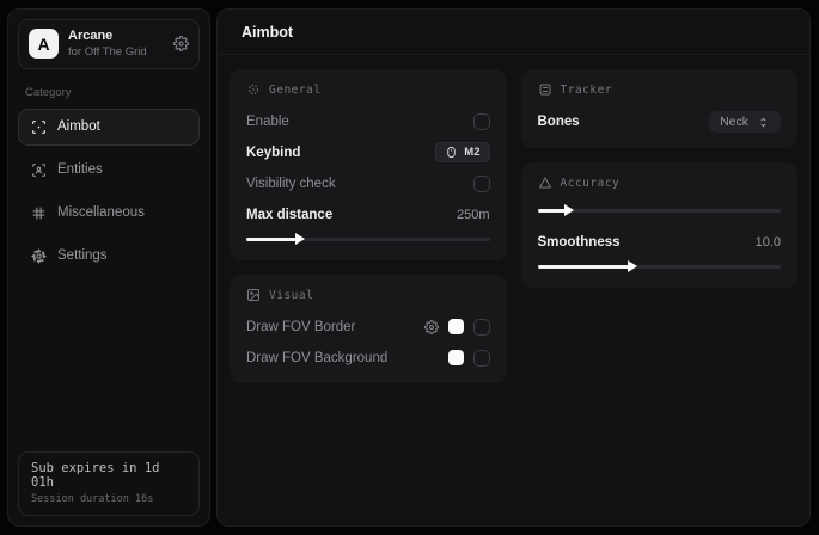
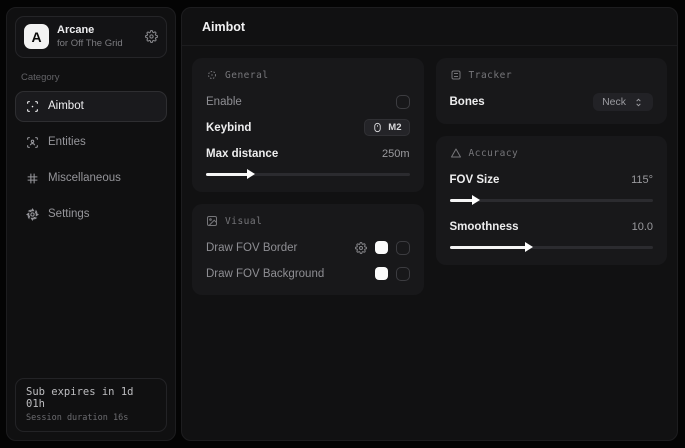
  A
  Arcane
  for Off The Grid
  Category
  Aimbot
  Entities
  Miscellaneous
  Settings
  Sub expires in 1d 01h
  Session duration 16s
  Aimbot
  General
  Enable
  Keybind
  M2
- Visibility check
  Max distance
  250m
  Visual
  Draw FOV Border
  Draw FOV Background
  Tracker
  Bones
  Neck
  Accuracy
+ FOV Size
+ 115°
  Smoothness
  10.0
